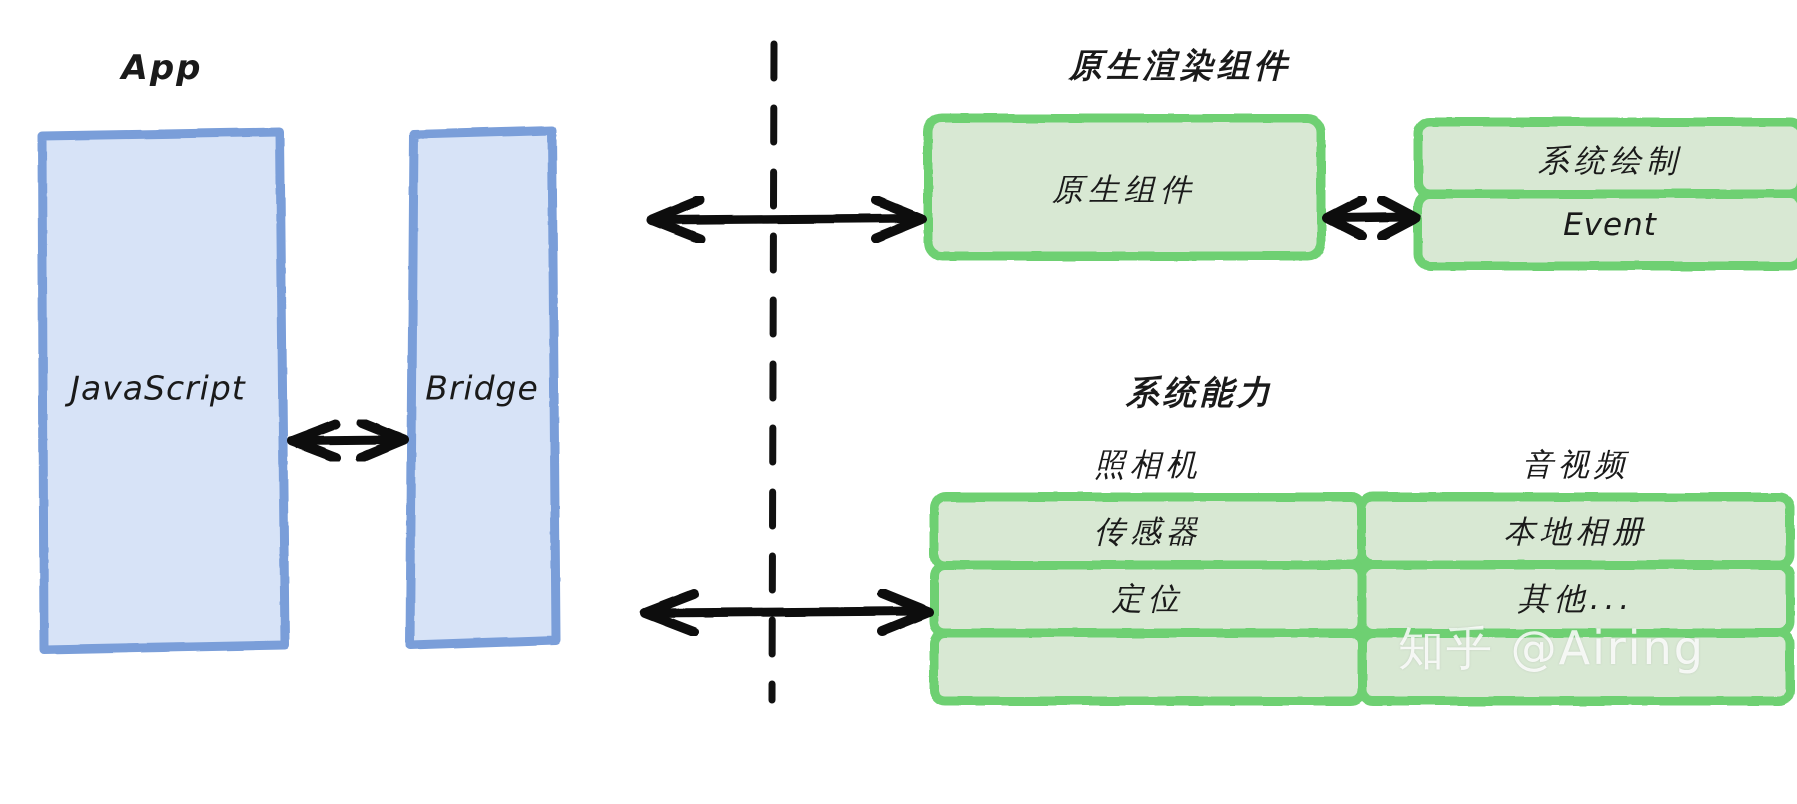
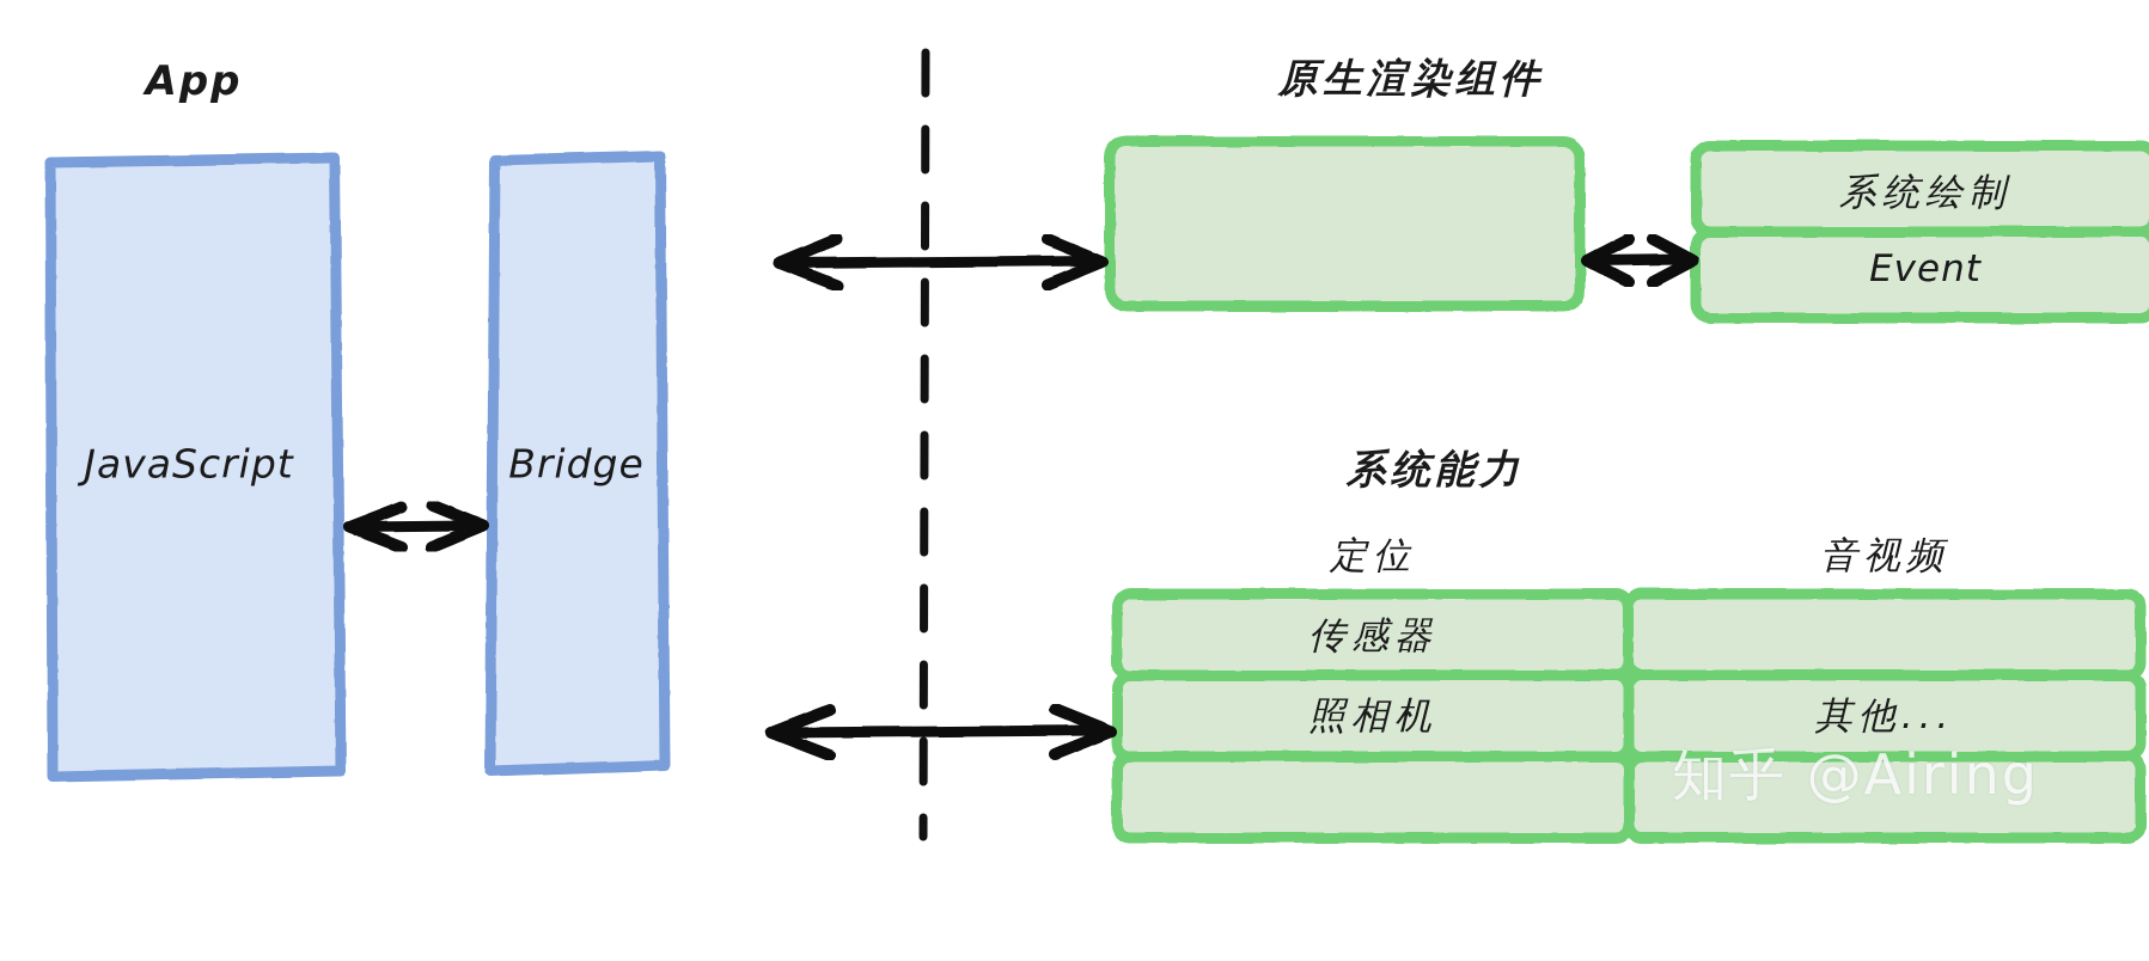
  App
  原生渲染组件
  系统能力
  JavaScript
  Bridge
- 原生组件
  系统绘制
  Event
- 照相机
+ 定位
  传感器
- 定位
+ 照相机
  音视频
- 本地相册
  其他...
  知乎 @Airing
